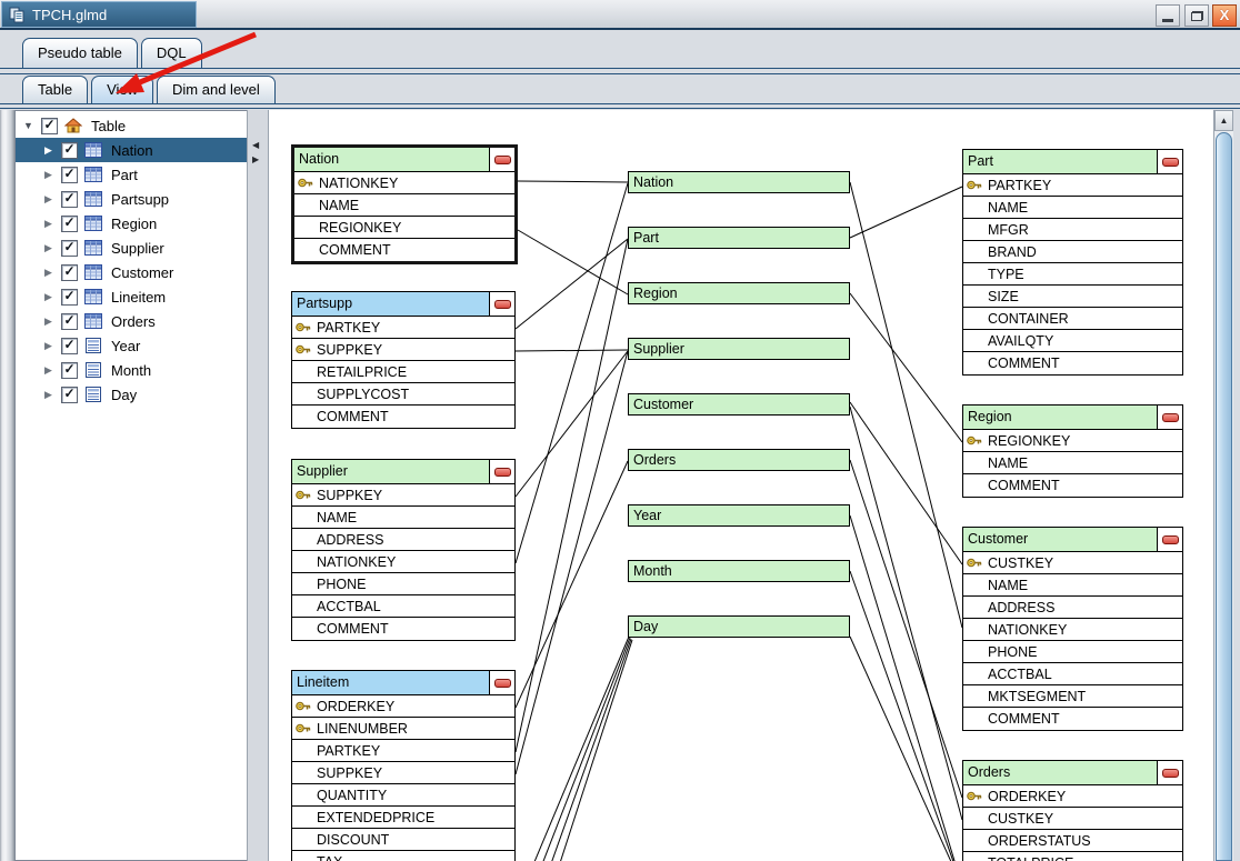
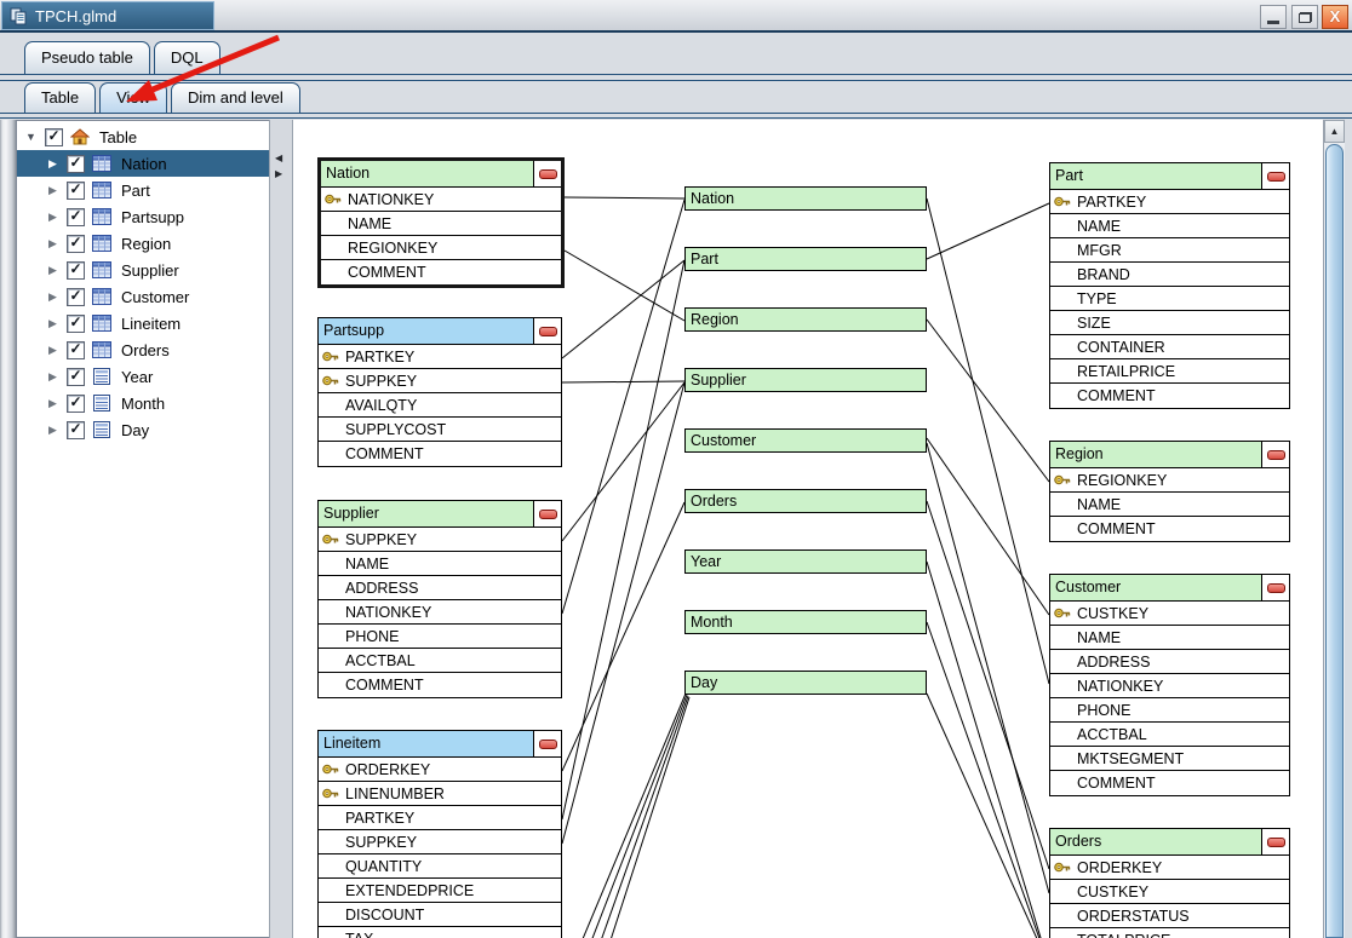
  TPCH.glmd
  X
  Pseudo table
  DQL
  Table
  Dim and level
  ▼
  ✓
  Table
  ▶
  ✓
  Nation
  ▶
  ✓
  Part
  ▶
  ✓
  Partsupp
  ▶
  ✓
  Region
  ▶
  ✓
  Supplier
  ▶
  ✓
  Customer
  ▶
  ✓
  Lineitem
  ▶
  ✓
  Orders
  ▶
  ✓
  Year
  ▶
  ✓
  Month
  ▶
  ✓
  Day
  ◀
  ▶
  Nation
  NATIONKEY
  NAME
  REGIONKEY
  COMMENT
  Partsupp
  PARTKEY
  SUPPKEY
- RETAILPRICE
+ AVAILQTY
  SUPPLYCOST
  COMMENT
  Supplier
  SUPPKEY
  NAME
  ADDRESS
  NATIONKEY
  PHONE
  ACCTBAL
  COMMENT
  Lineitem
  ORDERKEY
  LINENUMBER
  PARTKEY
  SUPPKEY
  QUANTITY
  EXTENDEDPRICE
  DISCOUNT
  Part
  PARTKEY
  NAME
  MFGR
  BRAND
  TYPE
  SIZE
  CONTAINER
- AVAILQTY
+ RETAILPRICE
  COMMENT
  Region
  REGIONKEY
  NAME
  COMMENT
  Customer
  CUSTKEY
  NAME
  ADDRESS
  NATIONKEY
  PHONE
  ACCTBAL
  MKTSEGMENT
  COMMENT
  Orders
  ORDERKEY
  CUSTKEY
  ORDERSTATUS
  Nation
  Part
  Region
  Supplier
  Customer
  Orders
  Year
  Month
  Day
  ▲
